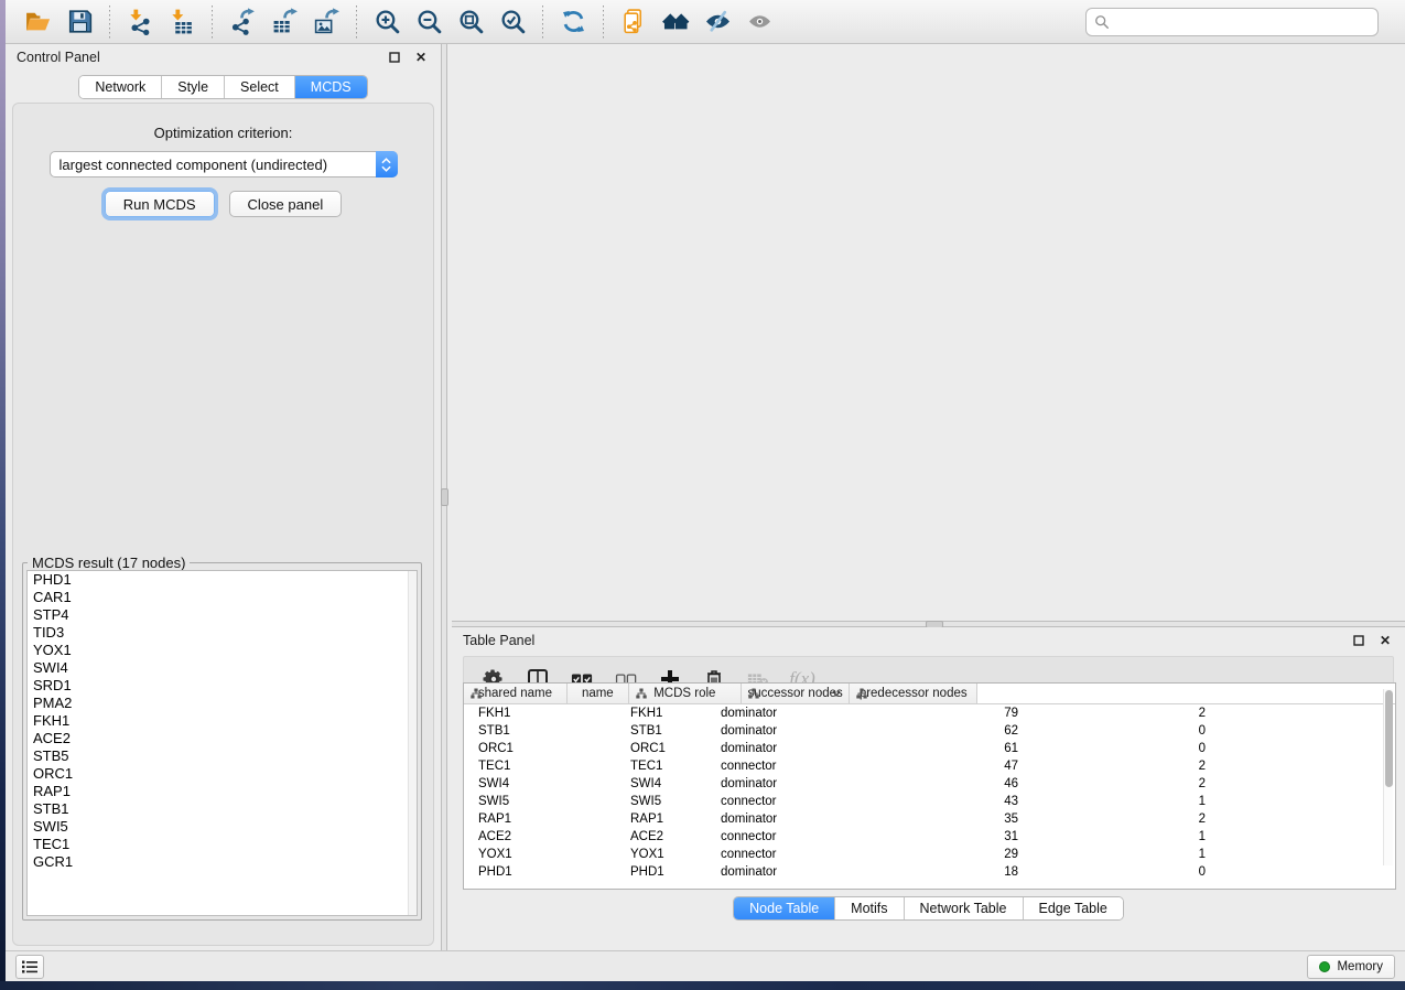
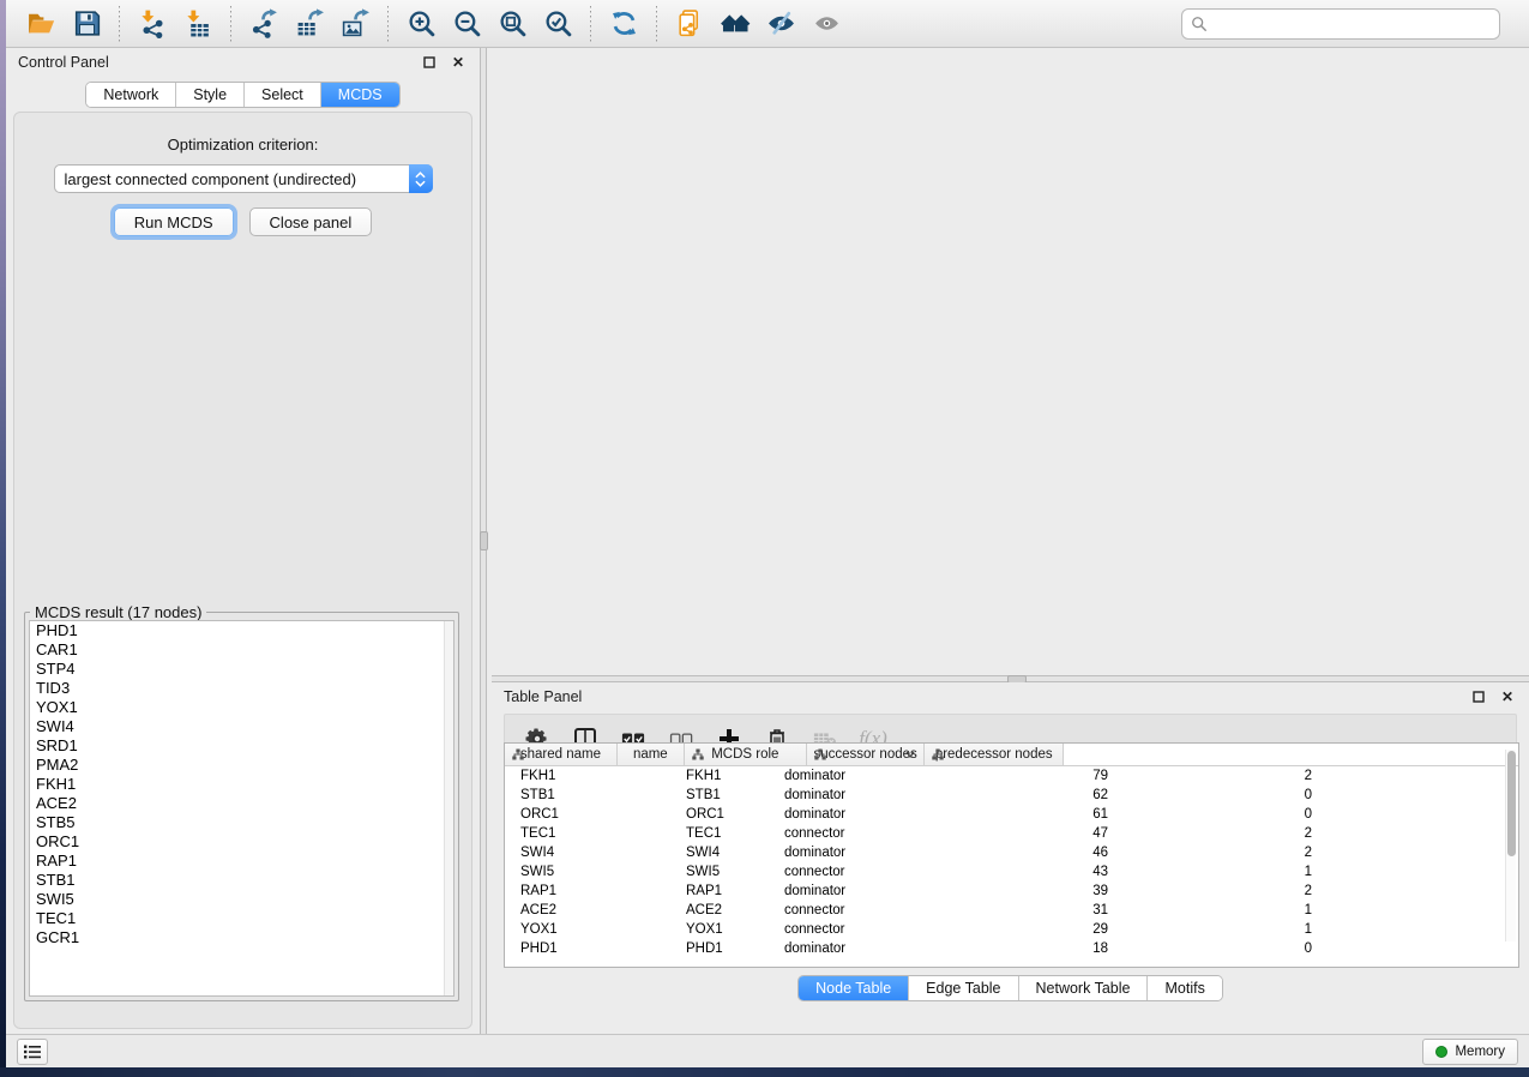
  Control Panel
  ✕
  Network
  Style
  Select
  MCDS
  Optimization criterion:
  largest connected component (undirected)
  Run MCDS
  Close panel
  MCDS result (17 nodes)
  PHD1
  CAR1
  STP4
  TID3
  YOX1
  SWI4
  SRD1
  PMA2
  FKH1
  ACE2
  STB5
  ORC1
  RAP1
  STB1
  SWI5
  TEC1
  GCR1
  Table Panel
  ✕
  f(x)
  shared name
  name
  MCDS role
  uccessor nodes
  redecessor nodes
  FKH1
  FKH1
  dominator
  79
  2
  STB1
  STB1
  dominator
  62
  0
  ORC1
  ORC1
  dominator
  61
  0
  TEC1
  TEC1
  connector
  47
  2
  SWI4
  SWI4
  dominator
  46
  2
  SWI5
  SWI5
  connector
  43
  1
  RAP1
  RAP1
  dominator
- 35
+ 39
  2
  ACE2
  ACE2
  connector
  31
  1
  YOX1
  YOX1
  connector
  29
  1
  PHD1
  PHD1
  dominator
  18
  0
  Node Table
- Motifs
+ Edge Table
  Network Table
- Edge Table
+ Motifs
  Memory
